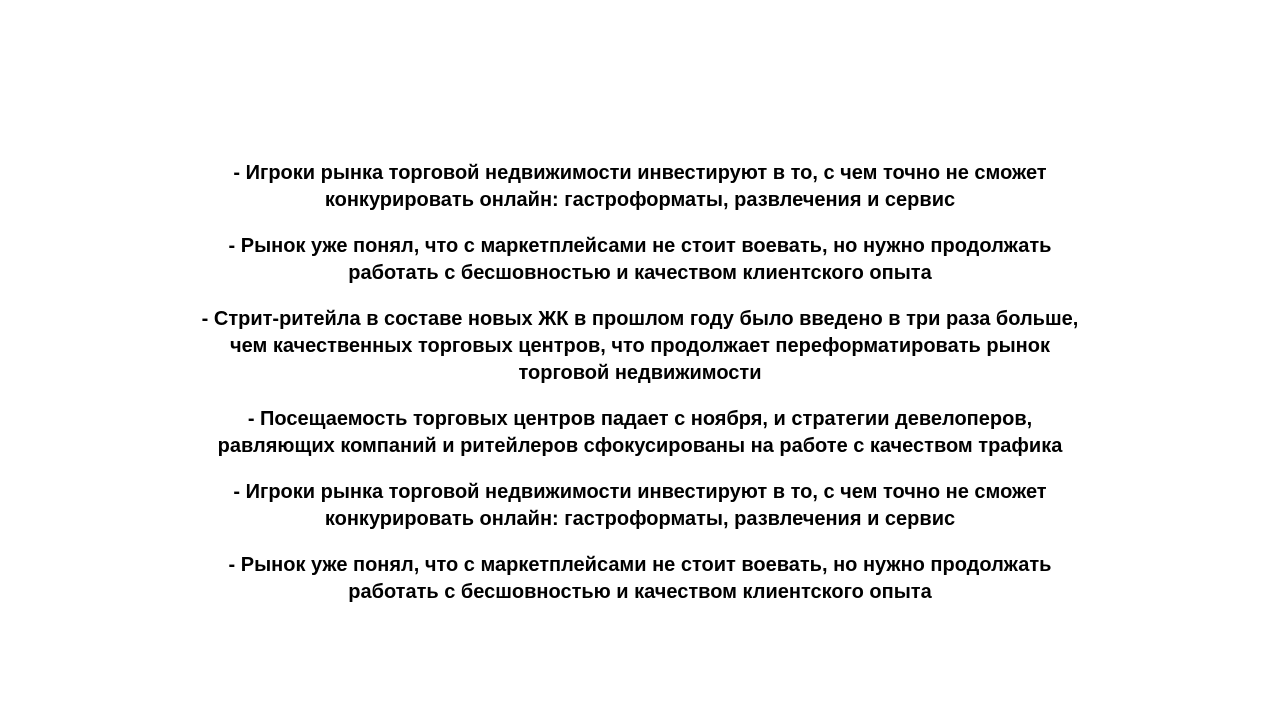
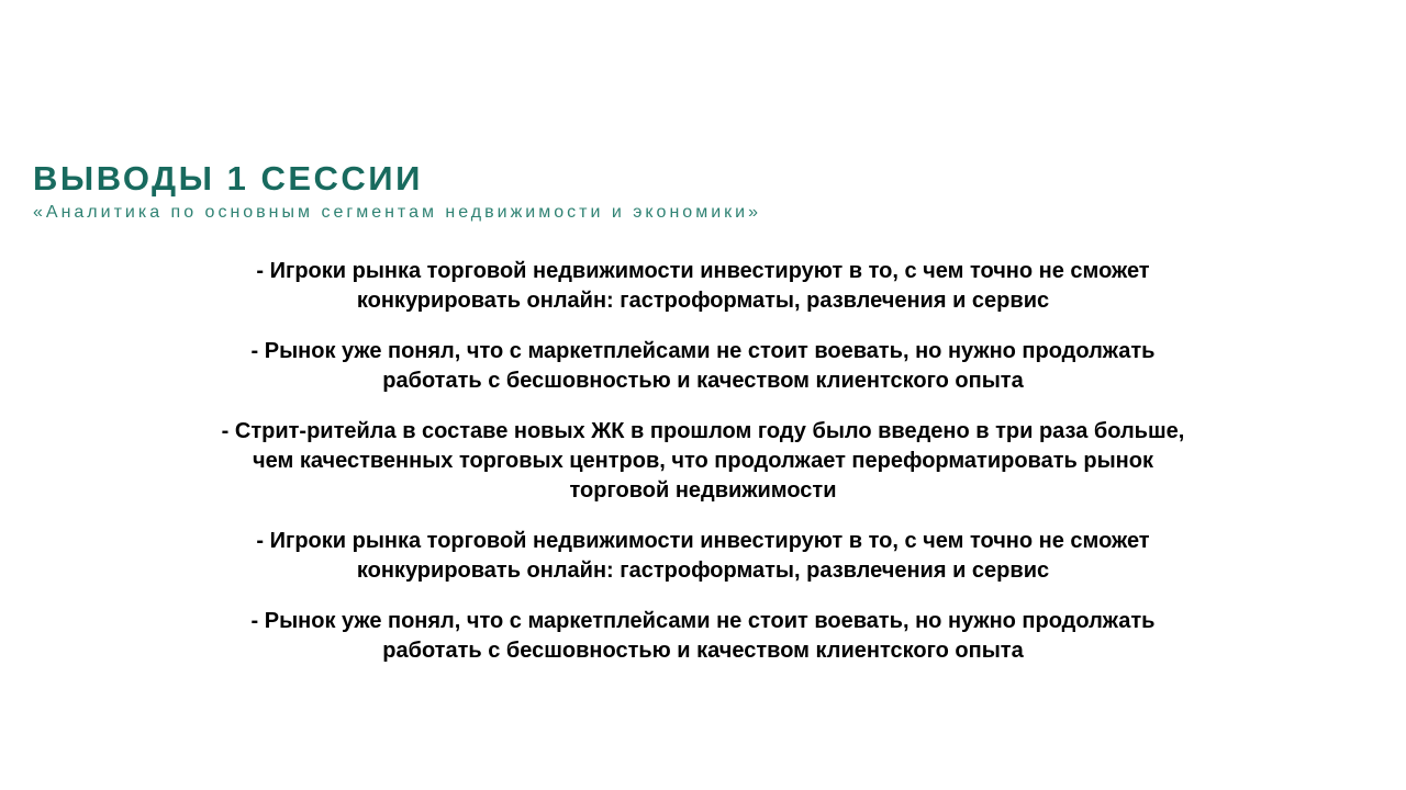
+ ВЫВОДЫ 1 СЕССИИ
+ «Аналитика по основным сегментам недвижимости и экономики»
  - Игроки рынка торговой недвижимости инвестируют в то, с чем точно не сможет
  конкурировать онлайн: гастроформаты, развлечения и сервис
  - Рынок уже понял, что с маркетплейсами не стоит воевать, но нужно продолжать
  работать с бесшовностью и качеством клиентского опыта
  - Стрит-ритейла в составе новых ЖК в прошлом году было введено в три раза больше,
  чем качественных торговых центров, что продолжает переформатировать рынок
  торговой недвижимости
- - Посещаемость торговых центров падает с ноября, и стратегии девелоперов,
- равляющих компаний и ритейлеров сфокусированы на работе с качеством трафика
  - Игроки рынка торговой недвижимости инвестируют в то, с чем точно не сможет
  конкурировать онлайн: гастроформаты, развлечения и сервис
  - Рынок уже понял, что с маркетплейсами не стоит воевать, но нужно продолжать
  работать с бесшовностью и качеством клиентского опыта
